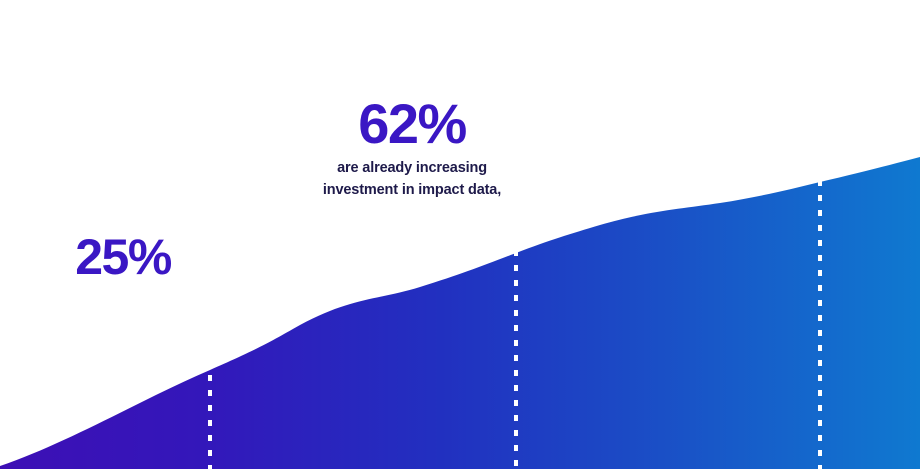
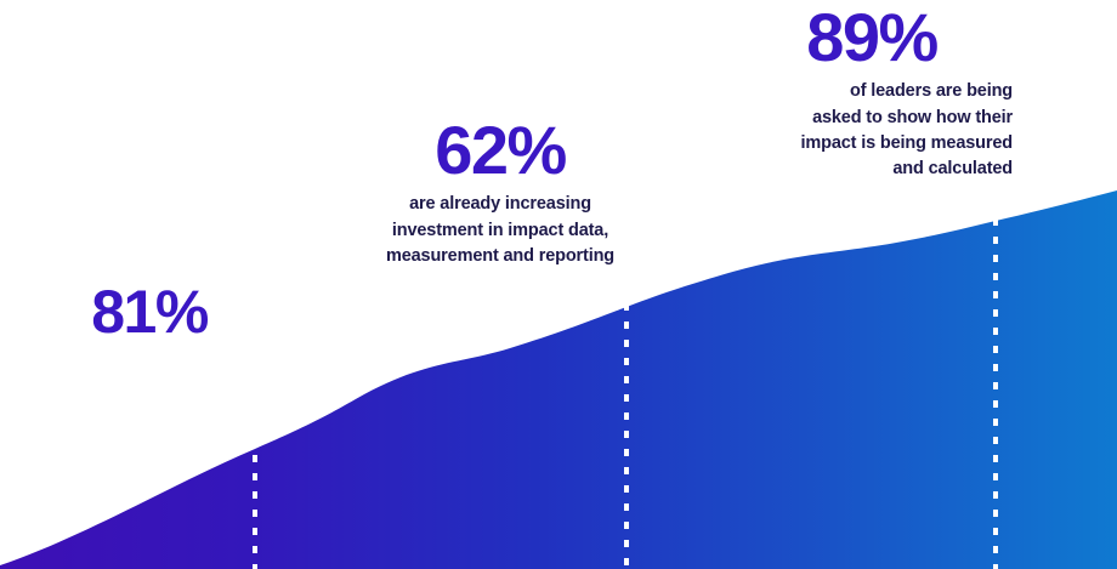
- 25%
+ 81%
  62%
  are already increasing
  investment in impact data,
+ measurement and reporting
+ 89%
+ of leaders are being
+ asked to show how their
+ impact is being measured
+ and calculated
